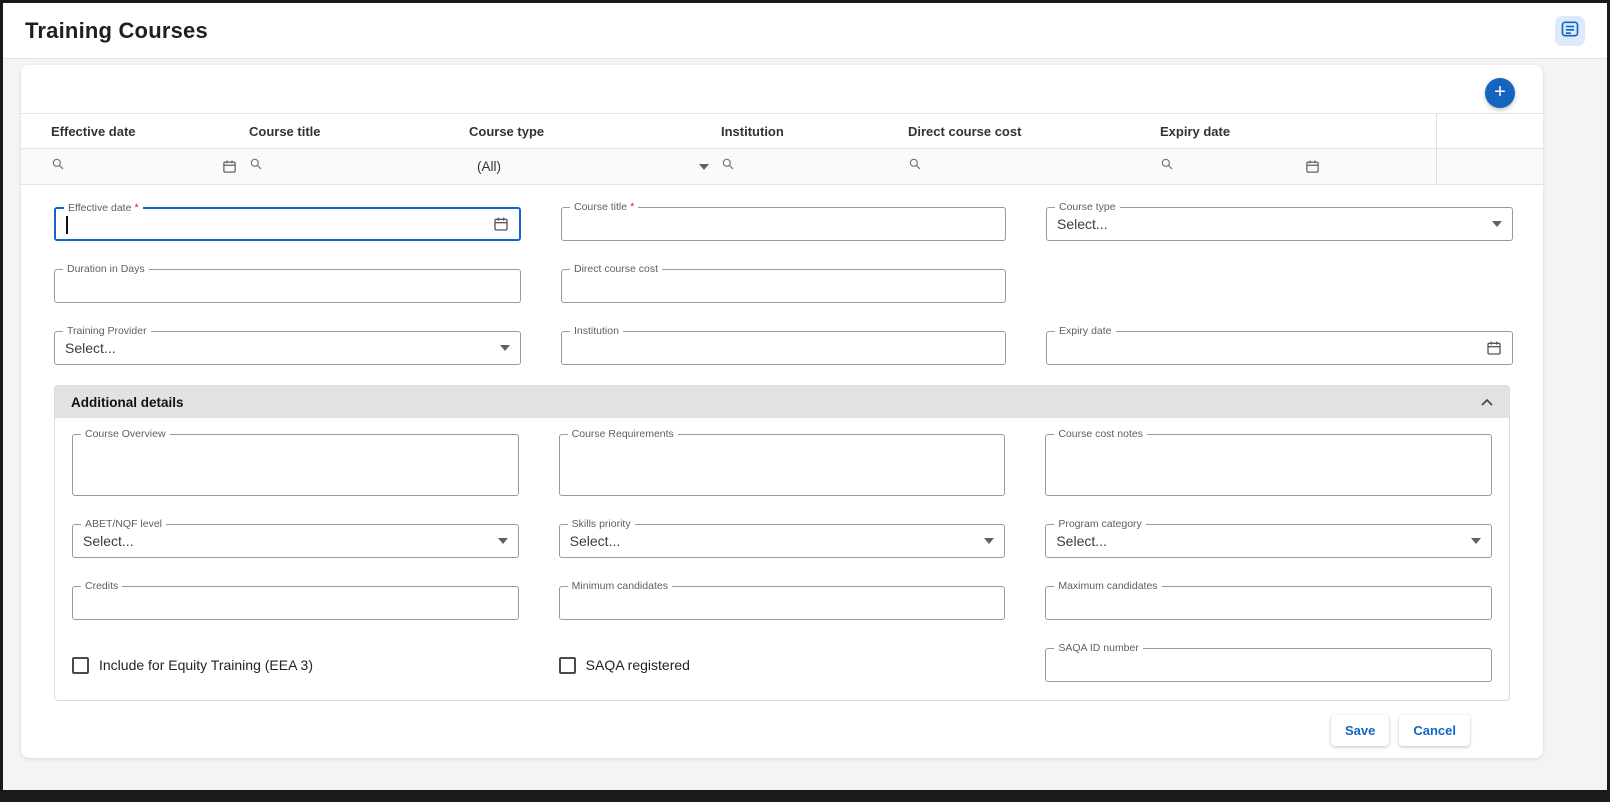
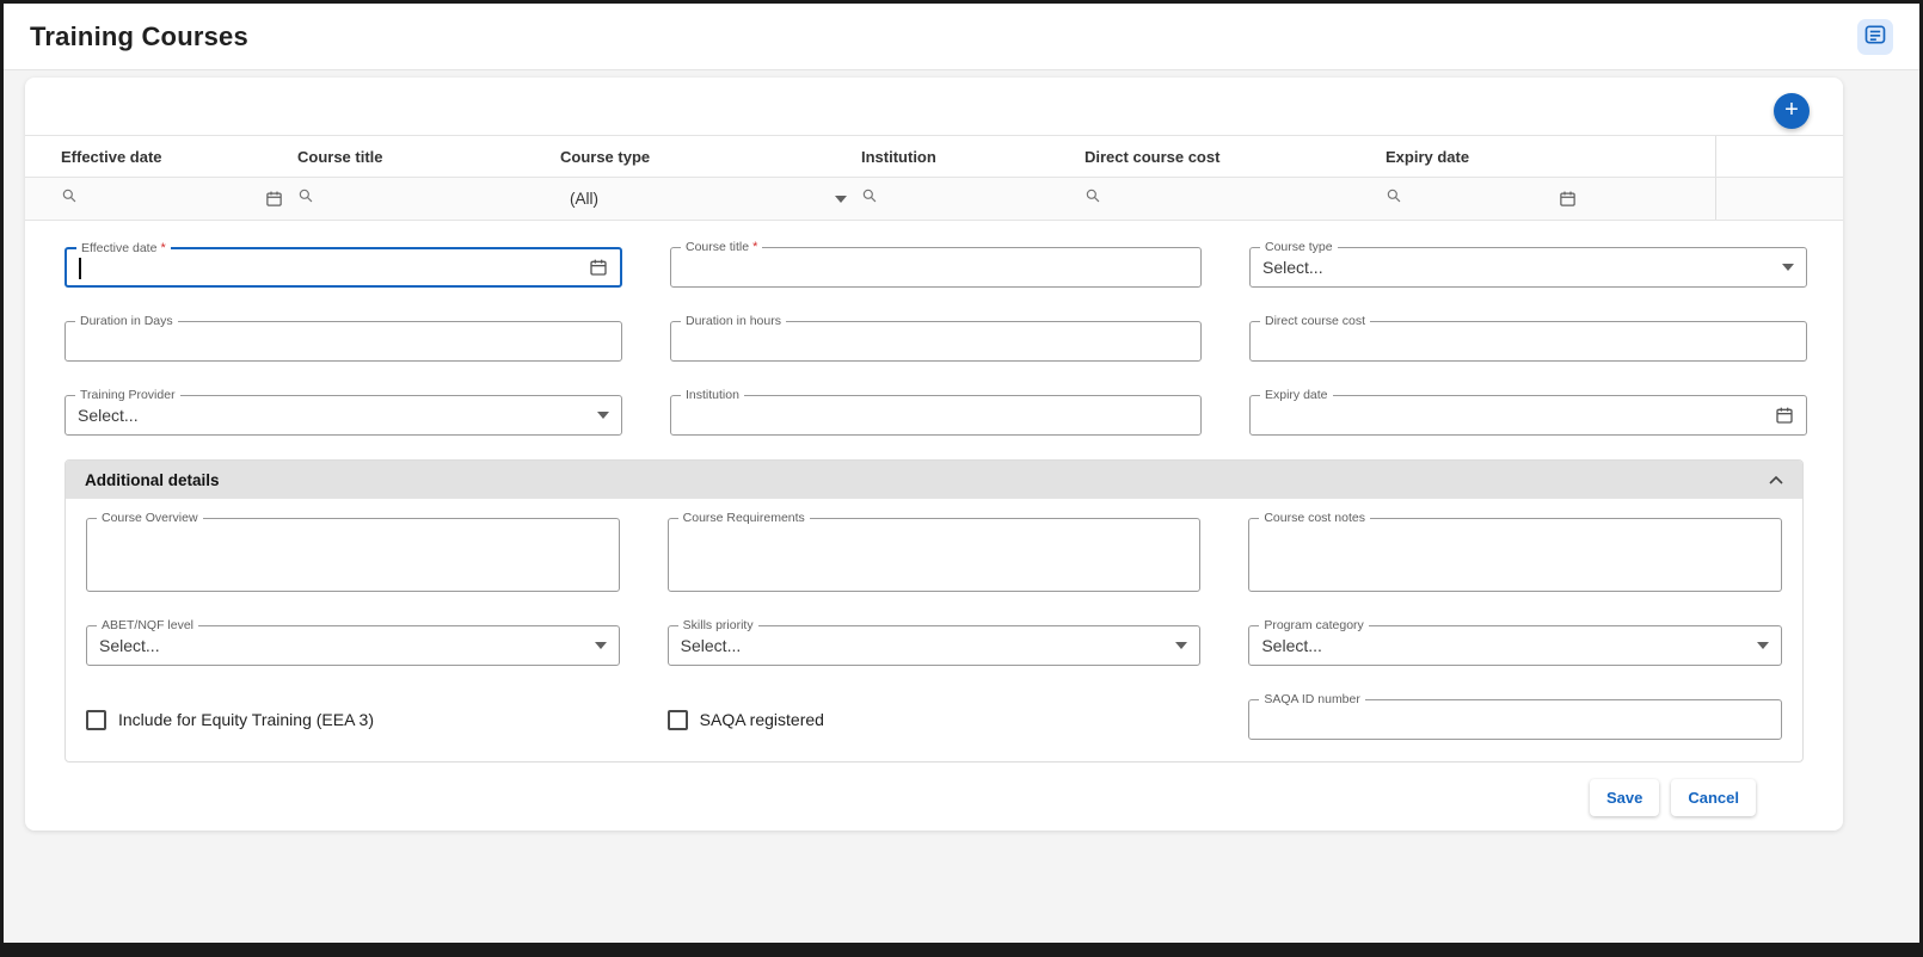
  Training Courses
  +
  Effective date
  Course title
  Course type
  Institution
  Direct course cost
  Expiry date
  (All)
  Effective date *
  Course title *
  Course type
  Select...
  Duration in Days
+ Duration in hours
  Direct course cost
  Training Provider
  Select...
  Institution
  Expiry date
  Additional details
  Course Overview
  Course Requirements
  Course cost notes
  ABET/NQF level
  Select...
  Skills priority
  Select...
  Program category
  Select...
- Credits
- Minimum candidates
- Maximum candidates
  Include for Equity Training (EEA 3)
  SAQA registered
  SAQA ID number
  Save
  Cancel
